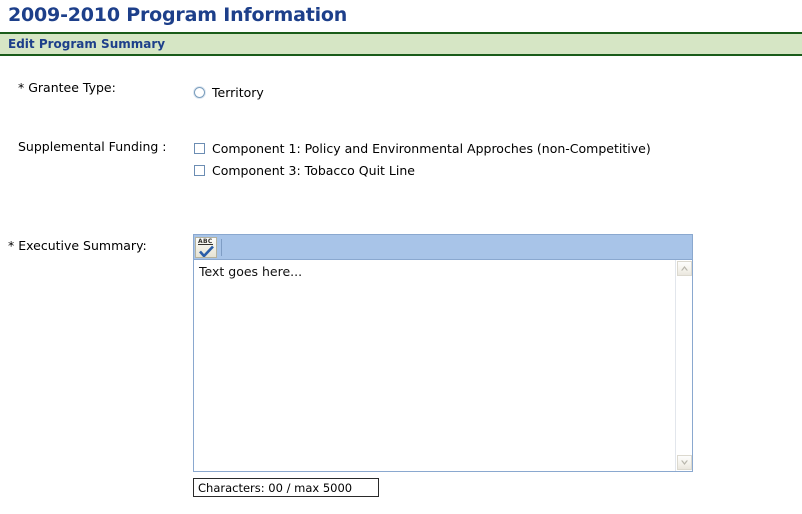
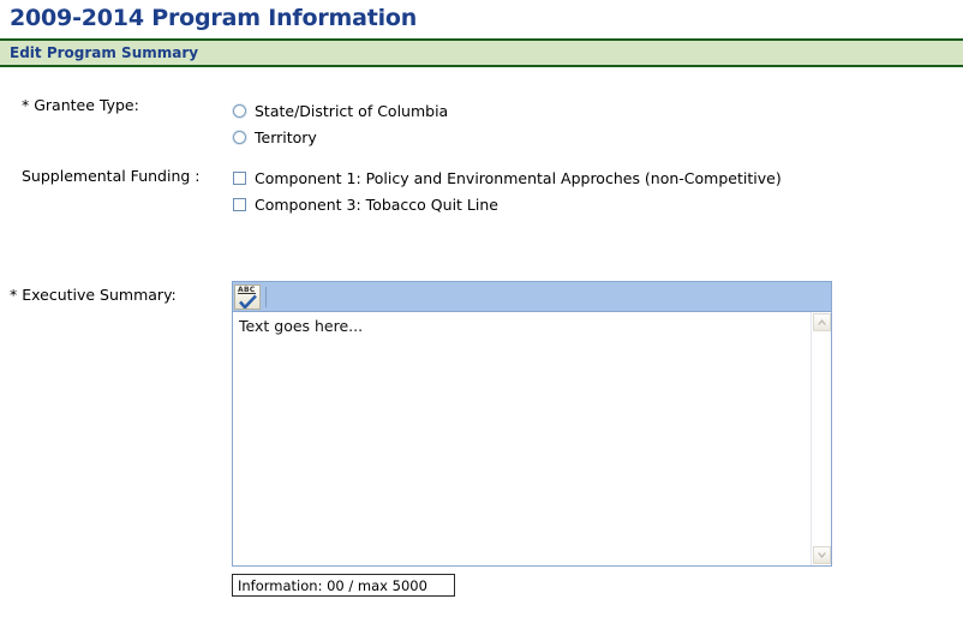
- 2009-2010 Program Information
+ 2009-2014 Program Information
  Edit Program Summary
  * Grantee Type:
+ State/District of Columbia
  Territory
  Supplemental Funding :
  Component 1: Policy and Environmental Approches (non-Competitive)
  Component 3: Tobacco Quit Line
  * Executive Summary:
  Text goes here...
- Characters: 00 / max 5000
+ Information: 00 / max 5000
